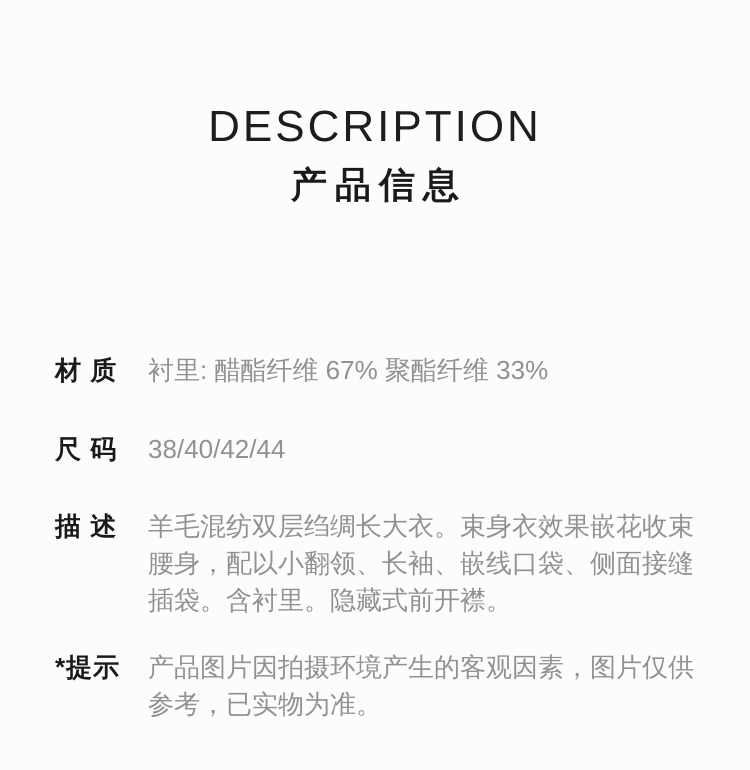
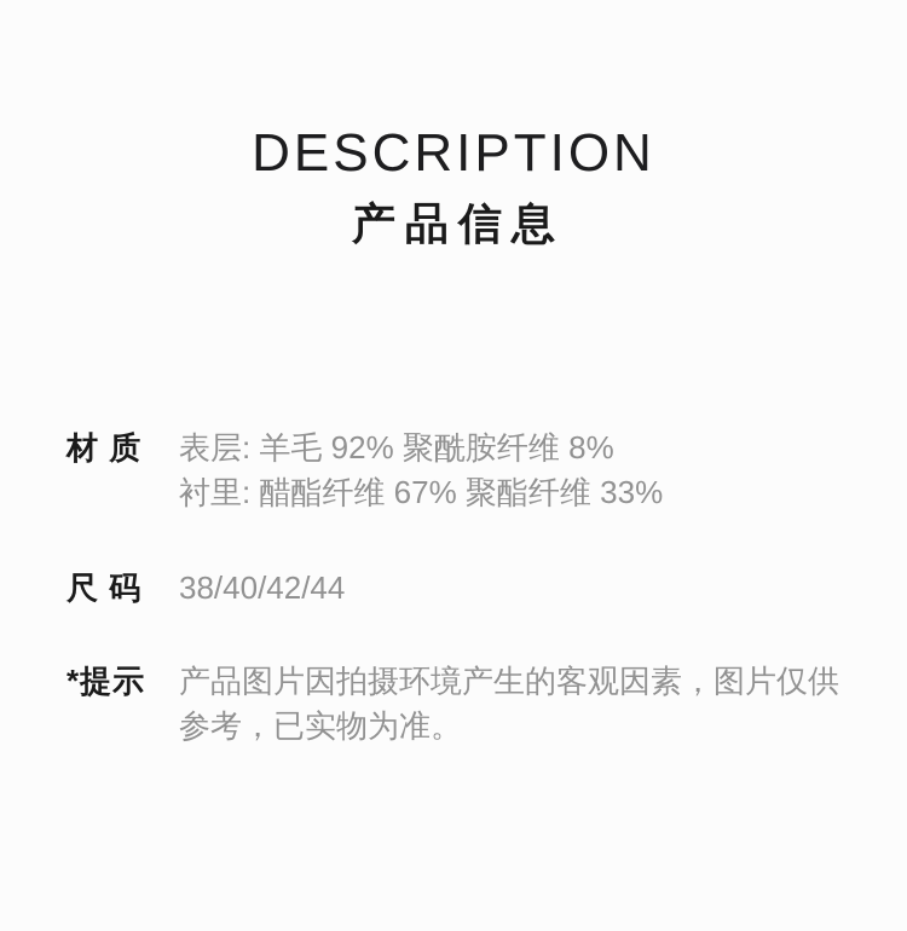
  DESCRIPTION
  产品信息
  材 质
+ 表层: 羊毛 92% 聚酰胺纤维 8%
  衬里: 醋酯纤维 67% 聚酯纤维 33%
  尺 码
  38/40/42/44
- 描 述
- 羊毛混纺双层绉绸长大衣。束身衣效果嵌花收束腰身，配以小翻领、长袖、嵌线口袋、侧面接缝插袋。含衬里。隐藏式前开襟。
  *提示
  产品图片因拍摄环境产生的客观因素，图片仅供参考，已实物为准。
